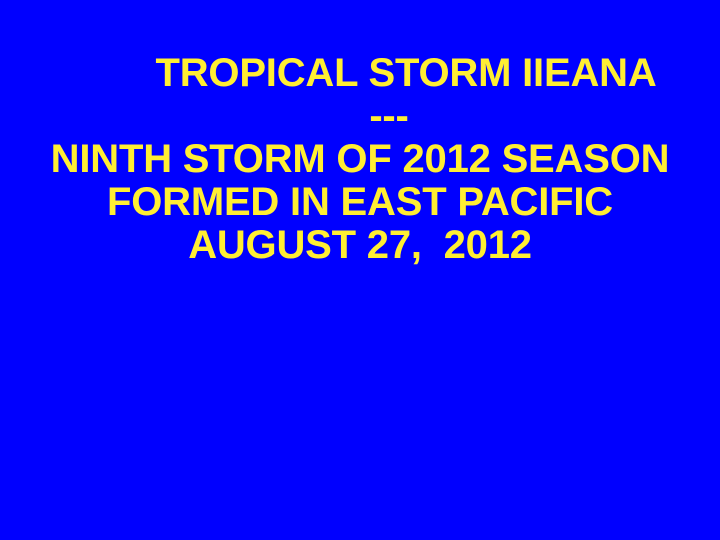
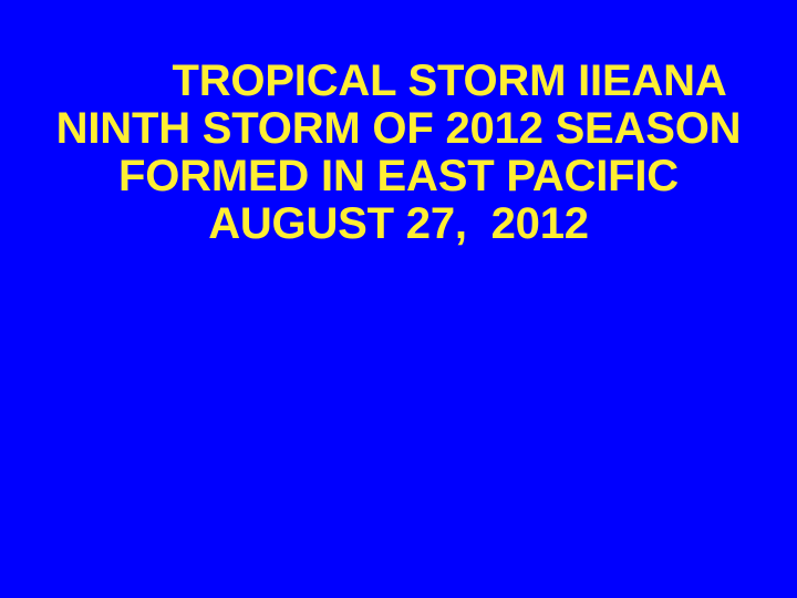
  TROPICAL STORM IIEANA
- ---
  NINTH STORM OF 2012 SEASON
  FORMED IN EAST PACIFIC
  AUGUST 27, 2012
